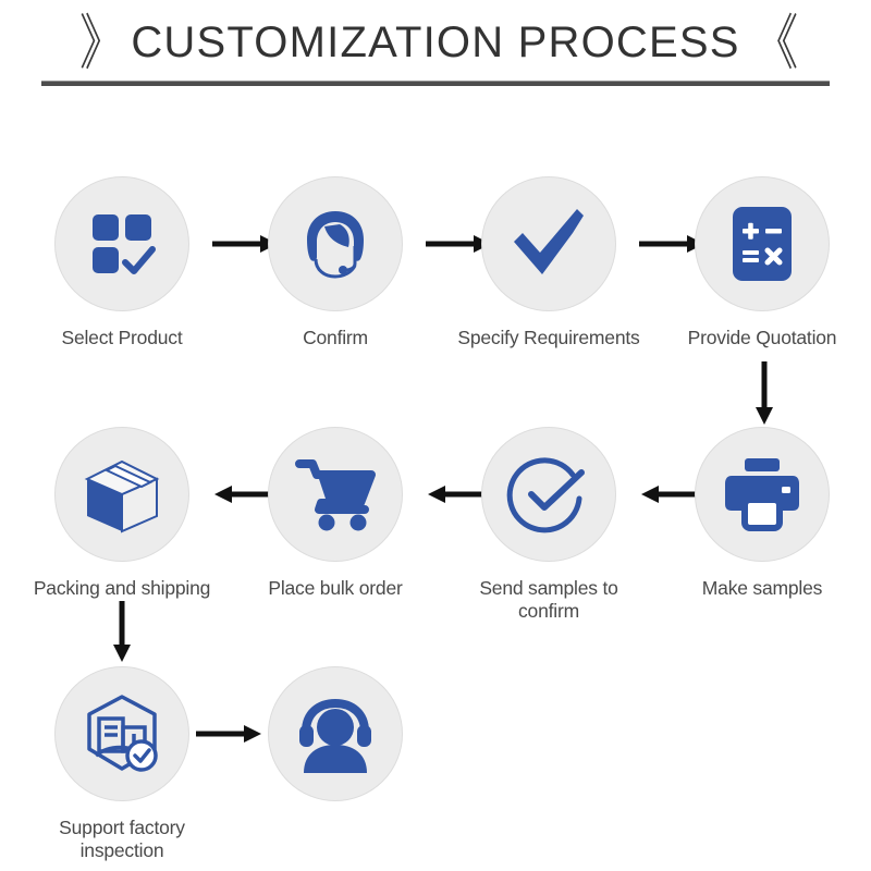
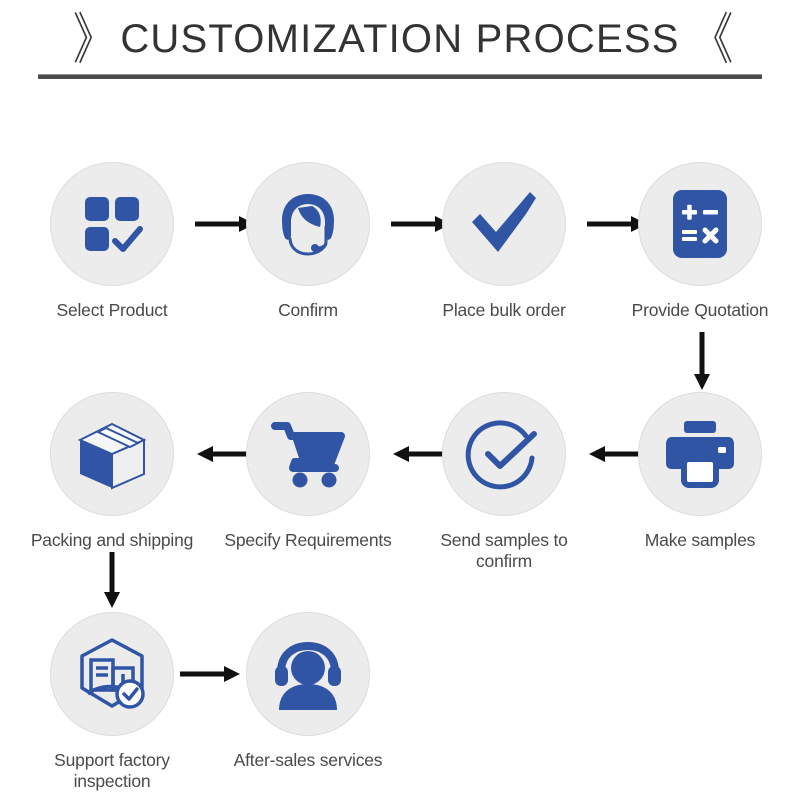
  》 CUSTOMIZATION PROCESS 《
  Select Product
  Confirm
- Specify Requirements
+ Place bulk order
  Provide Quotation
  Packing and shipping
- Place bulk order
+ Specify Requirements
  Send samples to confirm
  Make samples
  Support factory inspection
+ After-sales services
